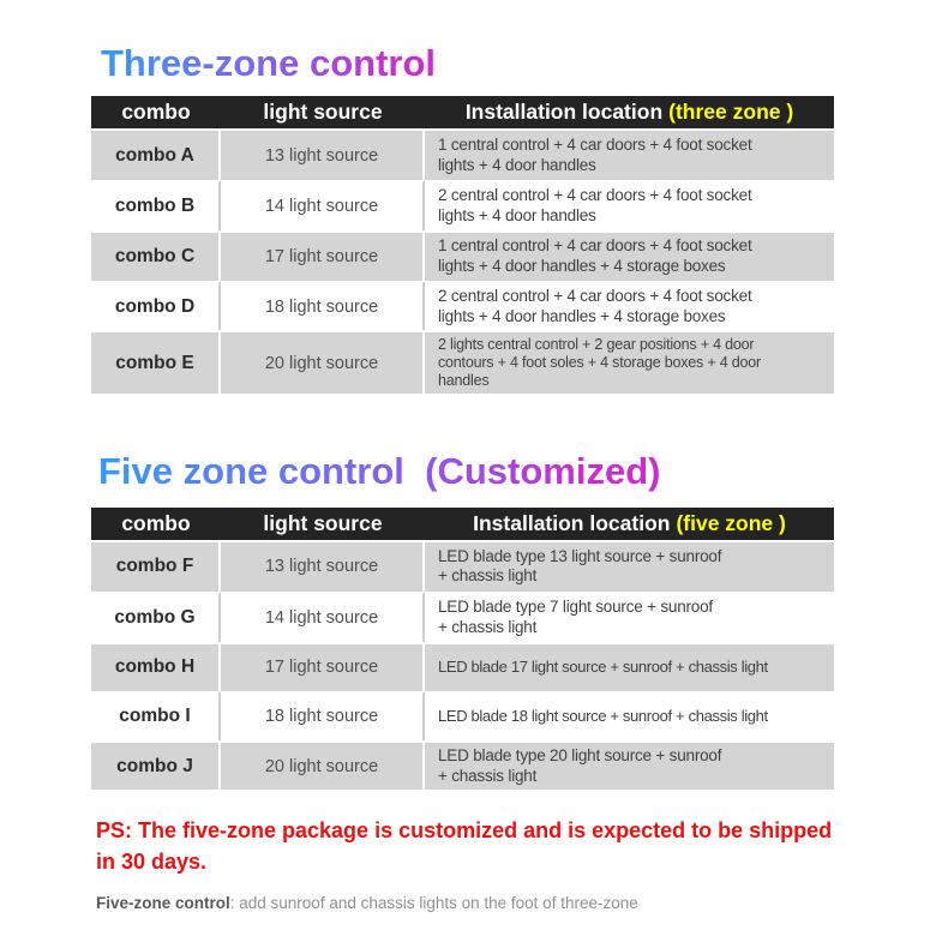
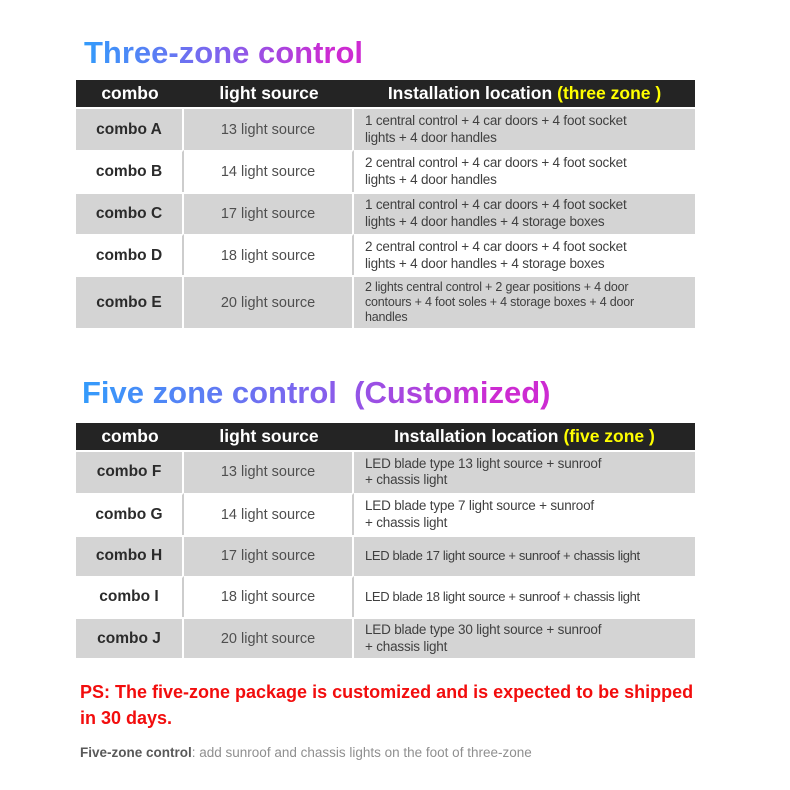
  Three-zone control
  combo	light source	Installation location (three zone )
  combo A	13 light source	1 central control + 4 car doors + 4 foot socket lights + 4 door handles
  combo B	14 light source	2 central control + 4 car doors + 4 foot socket lights + 4 door handles
  combo C	17 light source	1 central control + 4 car doors + 4 foot socket lights + 4 door handles + 4 storage boxes
  combo D	18 light source	2 central control + 4 car doors + 4 foot socket lights + 4 door handles + 4 storage boxes
  combo E	20 light source	2 lights central control + 2 gear positions + 4 door contours + 4 foot soles + 4 storage boxes + 4 door handles
  Five zone control (Customized)
  combo	light source	Installation location (five zone )
  combo F	13 light source	LED blade type 13 light source + sunroof + chassis light
  combo G	14 light source	LED blade type 7 light source + sunroof + chassis light
  combo H	17 light source	LED blade 17 light source + sunroof + chassis light
  combo I	18 light source	LED blade 18 light source + sunroof + chassis light
- combo J	20 light source	LED blade type 20 light source + sunroof + chassis light
+ combo J	20 light source	LED blade type 30 light source + sunroof + chassis light
  PS: The five-zone package is customized and is expected to be shipped
  in 30 days.
  Five-zone control: add sunroof and chassis lights on the foot of three-zone
